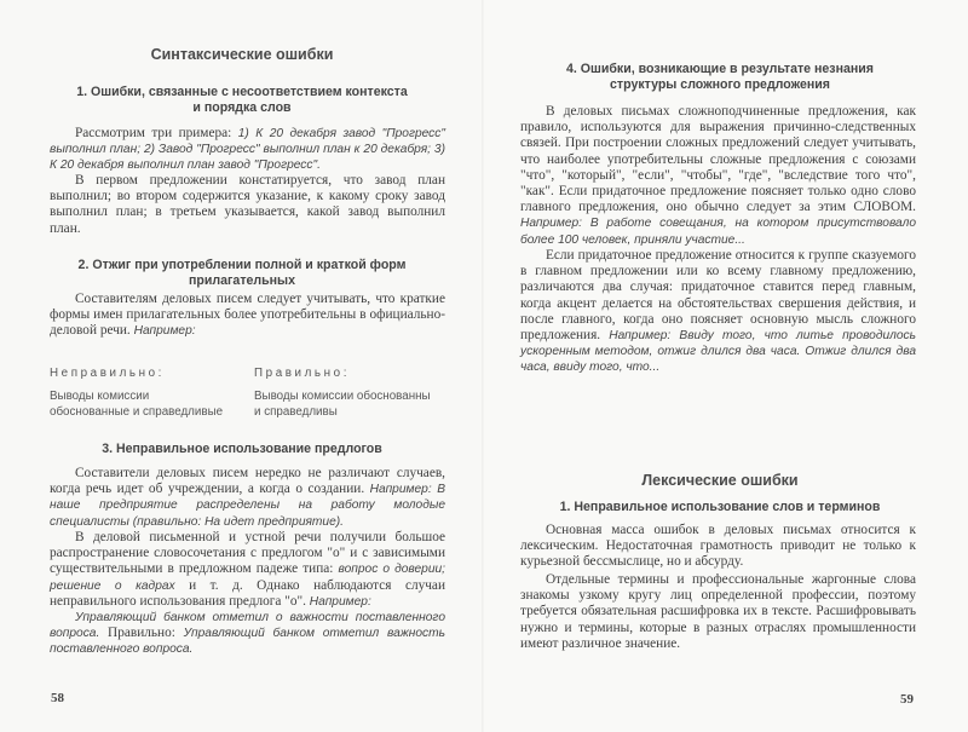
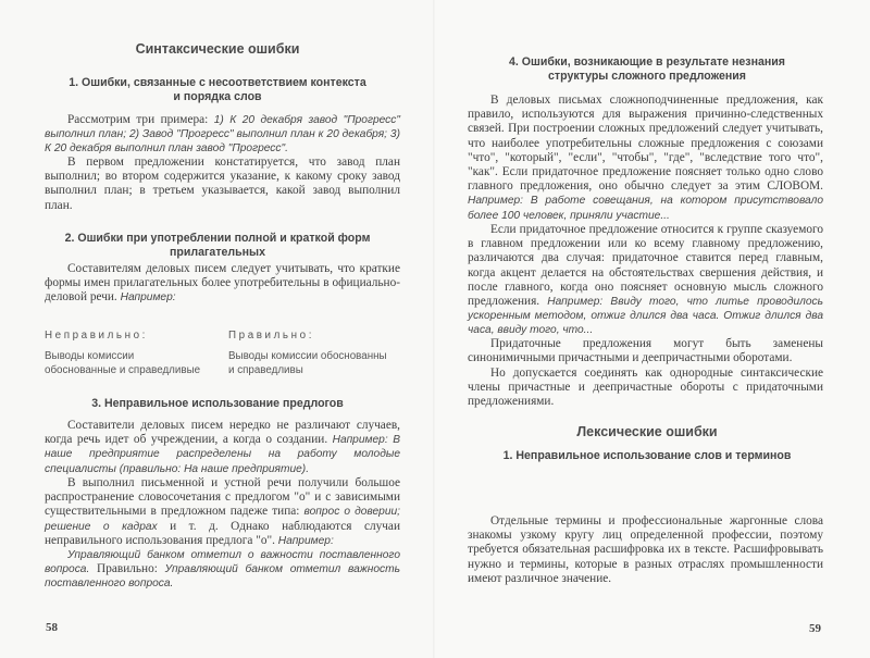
  Синтаксические ошибки
  1. Ошибки, связанные с несоответствием контекста
  и порядка слов
  Рассмотрим три примера: 1) К 20 декабря завод "Прогресс" выполнил план; 2) Завод "Прогресс" выполнил план к 20 декабря; 3) К 20 декабря выполнил план завод "Прогресс".
  В первом предложении констатируется, что завод план выполнил; во втором содержится указание, к какому сроку завод выполнил план; в третьем указывается, какой завод выполнил план.
- 2. Отжиг при употреблении полной и краткой форм
+ 2. Ошибки при употреблении полной и краткой форм
  прилагательных
  Составителям деловых писем следует учитывать, что краткие формы имен прилагательных более употребительны в официально-деловой речи. Например:
  Неправильно:
  Правильно:
  Выводы комиссии обоснованные и справедливые
  Выводы комиссии обоснованны и справедливы
  3. Неправильное использование предлогов
- Составители деловых писем нередко не различают случаев, когда речь идет об учреждении, а когда о создании. Например: В наше предприятие распределены на работу молодые специалисты (правильно: На идет предприятие).
+ Составители деловых писем нередко не различают случаев, когда речь идет об учреждении, а когда о создании. Например: В наше предприятие распределены на работу молодые специалисты (правильно: На наше предприятие).
- В деловой письменной и устной речи получили большое распространение словосочетания с предлогом "о" и с зависимыми существительными в предложном падеже типа: вопрос о доверии; решение о кадрах и т. д. Однако наблюдаются случаи неправильного использования предлога "о". Например:
+ В выполнил письменной и устной речи получили большое распространение словосочетания с предлогом "о" и с зависимыми существительными в предложном падеже типа: вопрос о доверии; решение о кадрах и т. д. Однако наблюдаются случаи неправильного использования предлога "о". Например:
  Управляющий банком отметил о важности поставленного вопроса. Правильно: Управляющий банком отметил важность поставленного вопроса.
  58
  4. Ошибки, возникающие в результате незнания
  структуры сложного предложения
  В деловых письмах сложноподчиненные предложения, как правило, используются для выражения причинно-следственных связей. При построении сложных предложений следует учитывать, что наиболее употребительны сложные предложения с союзами "что", "который", "если", "чтобы", "где", "вследствие того что", "как". Если придаточное предложение поясняет только одно слово главного предложения, оно обычно следует за этим СЛОВОМ. Например: В работе совещания, на котором присутствовало более 100 человек, приняли участие...
  Если придаточное предложение относится к группе сказуемого в главном предложении или ко всему главному предложению, различаются два случая: придаточное ставится перед главным, когда акцент делается на обстоятельствах свершения действия, и после главного, когда оно поясняет основную мысль сложного предложения. Например: Ввиду того, что литье проводилось ускоренным методом, отжиг длился два часа. Отжиг длился два часа, ввиду того, что...
+ Придаточные предложения могут быть заменены синонимичными причастными и деепричастными оборотами.
+ Но допускается соединять как однородные синтаксические члены причастные и деепричастные обороты с придаточными предложениями.
  Лексические ошибки
  1. Неправильное использование слов и терминов
- Основная масса ошибок в деловых письмах относится к лексическим. Недостаточная грамотность приводит не только к курьезной бессмыслице, но и абсурду.
  Отдельные термины и профессиональные жаргонные слова знакомы узкому кругу лиц определенной профессии, поэтому требуется обязательная расшифровка их в тексте. Расшифровывать нужно и термины, которые в разных отраслях промышленности имеют различное значение.
  59
